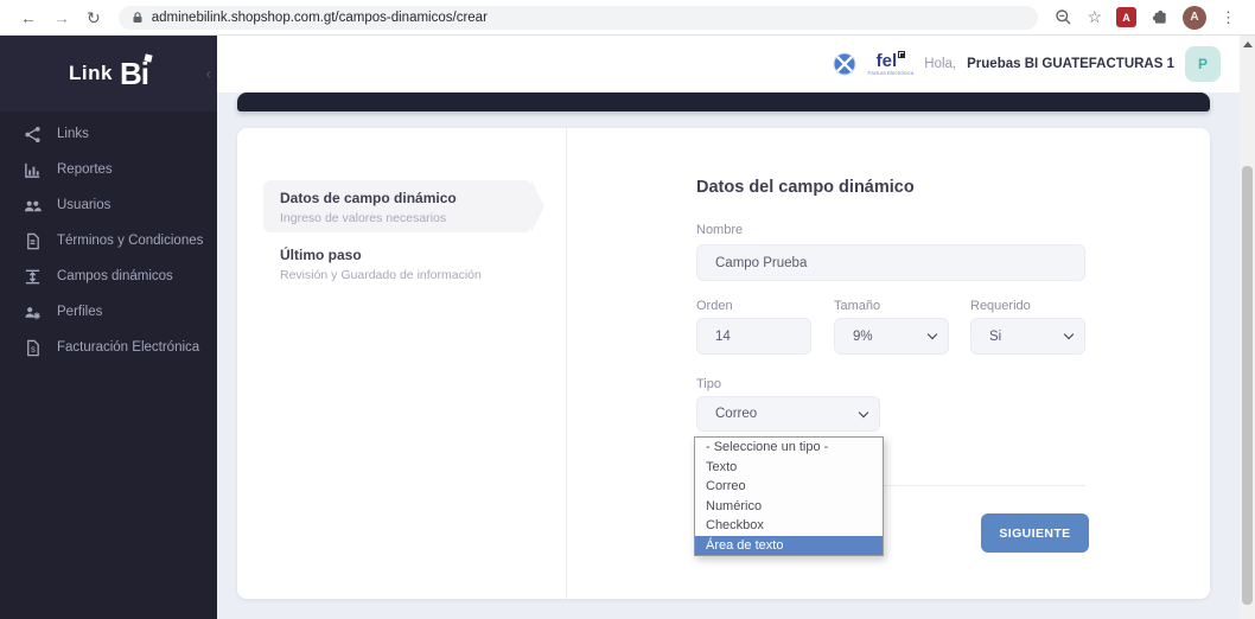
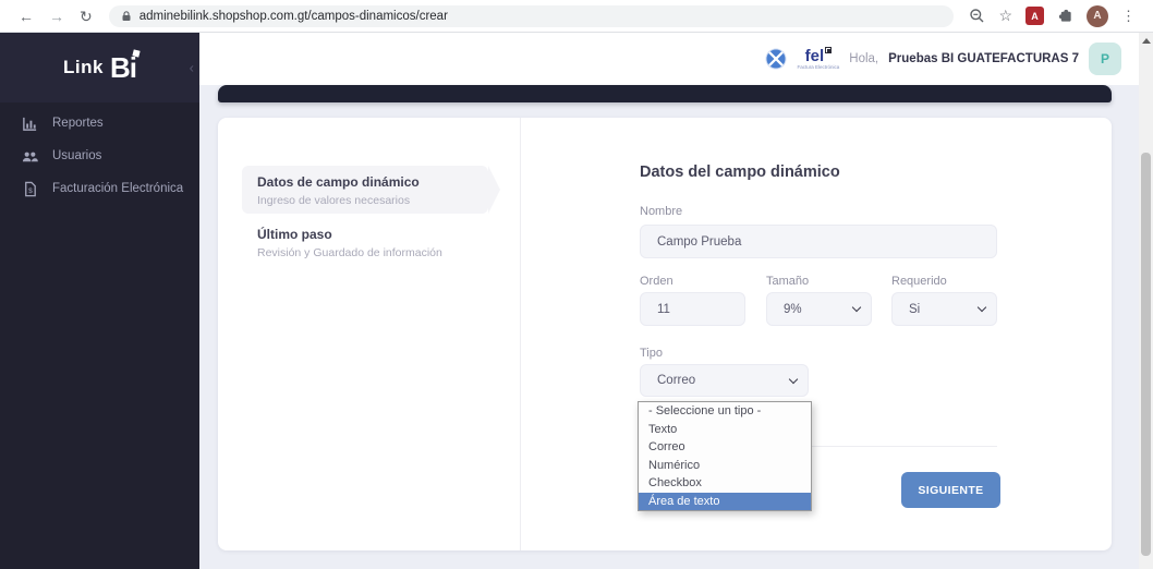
  ←
  →
  ↻
  adminebilink.shopshop.com.gt/campos-dinamicos/crear
  ☆
  A
  A
  ⋮
  Link
  Bi
  ‹
- Links
  Reportes
  Usuarios
- Términos y Condiciones
- Campos dinámicos
- Perfiles
  Facturación Electrónica
  fel
  Hola,
- Pruebas BI GUATEFACTURAS 1
+ Pruebas BI GUATEFACTURAS 7
  P
  Datos de campo dinámico
  Ingreso de valores necesarios
  Último paso
  Revisión y Guardado de información
  Datos del campo dinámico
  Nombre
  Campo Prueba
  Orden
- 14
+ 11
  Tamaño
  9%
  Requerido
  Si
  Tipo
  Correo
  SIGUIENTE
  - Seleccione un tipo -
  Texto
  Correo
  Numérico
  Checkbox
  Área de texto
